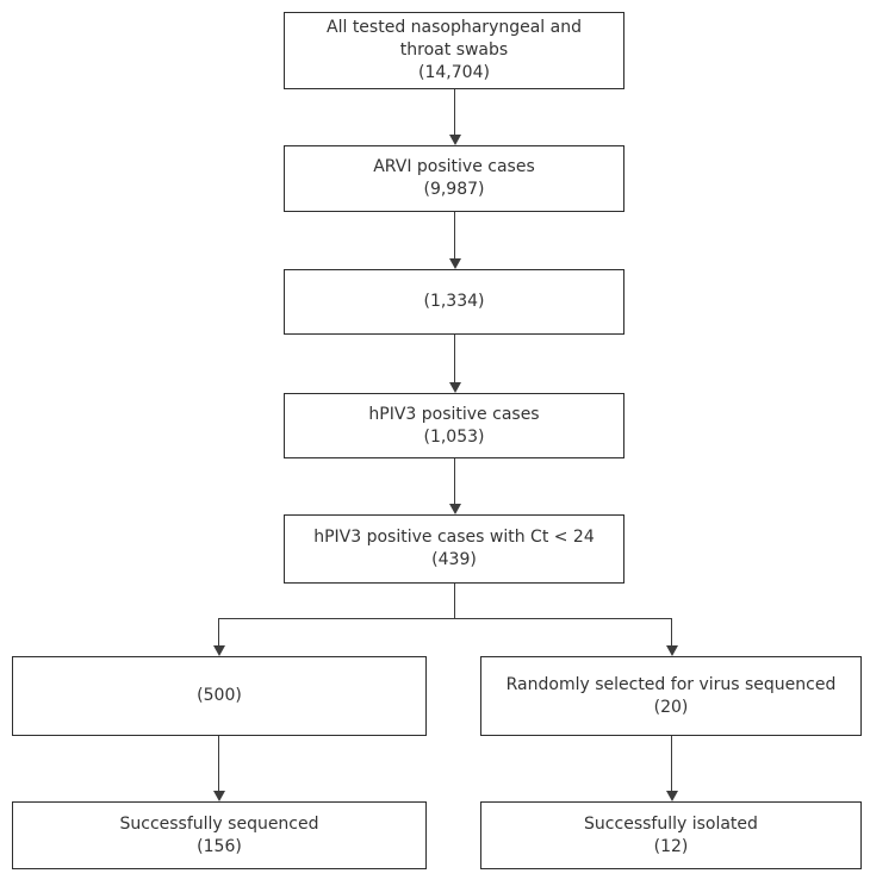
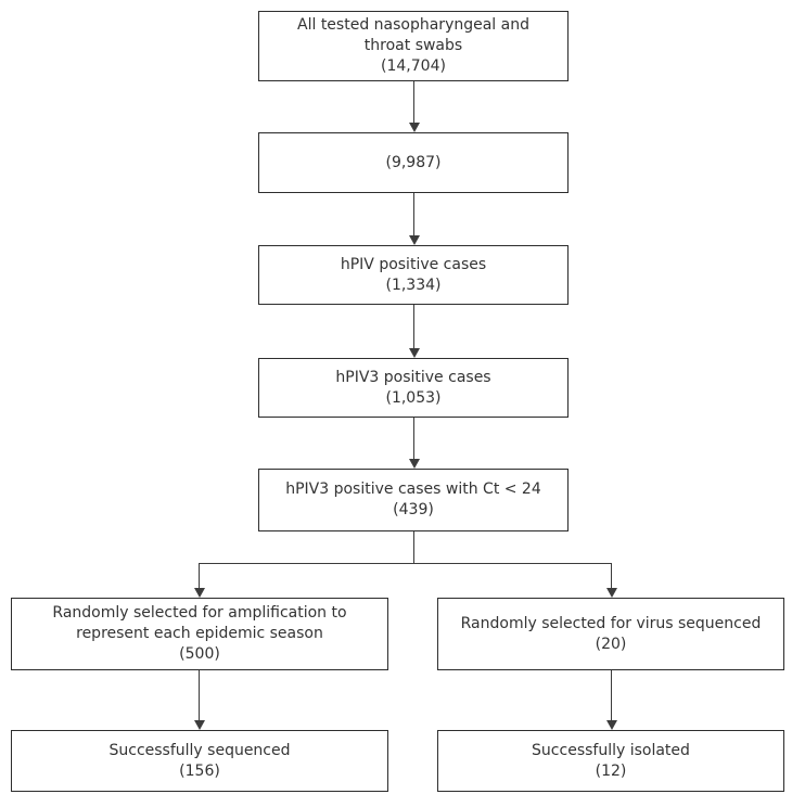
  All tested nasopharyngeal and
  throat swabs
  (14,704)
- ARVI positive cases
  (9,987)
+ hPIV positive cases
  (1,334)
  hPIV3 positive cases
  (1,053)
  hPIV3 positive cases with Ct < 24
  (439)
+ Randomly selected for amplification to
+ represent each epidemic season
  (500)
  Randomly selected for virus sequenced
  (20)
  Successfully sequenced
  (156)
  Successfully isolated
  (12)
